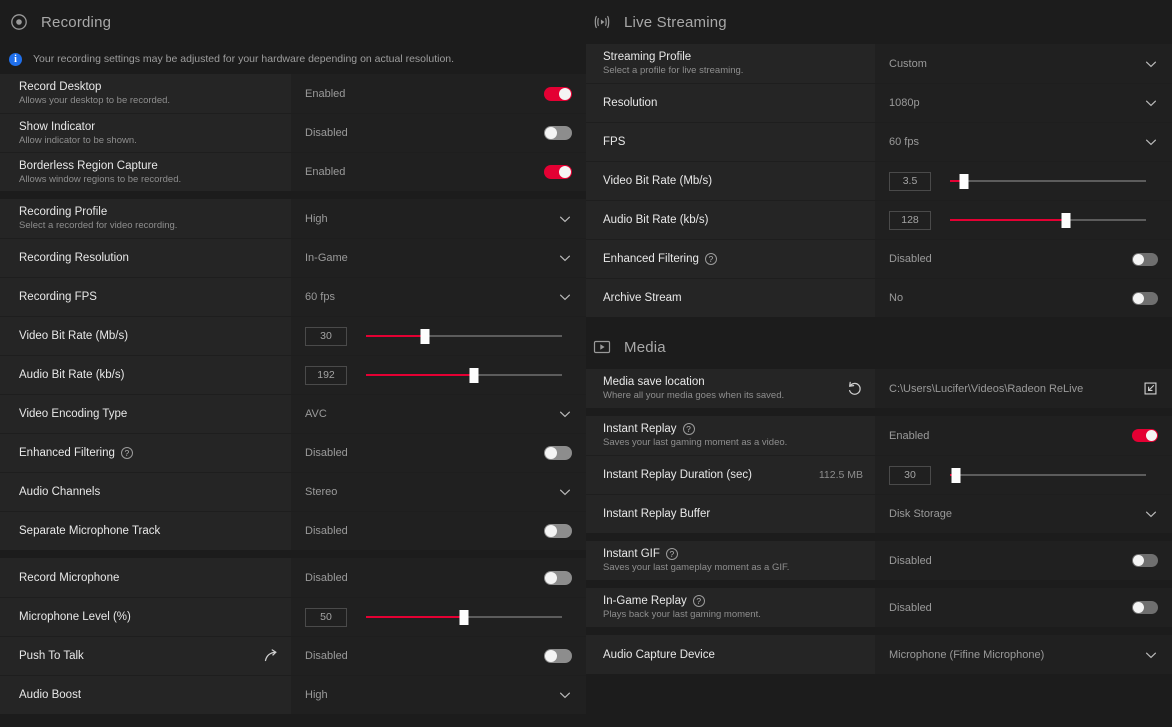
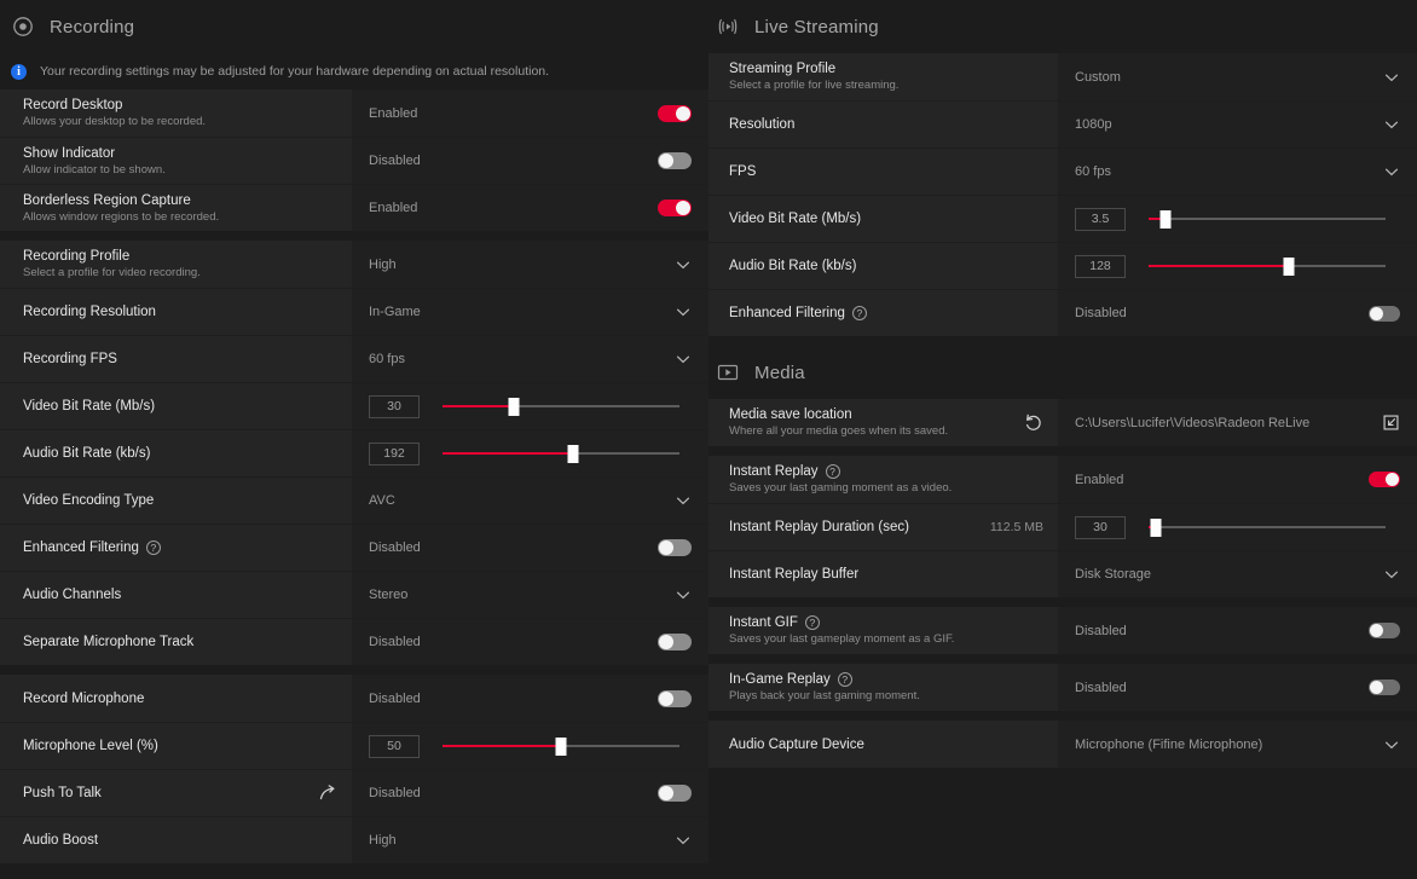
  Recording
  i
  Your recording settings may be adjusted for your hardware depending on actual resolution.
  Record Desktop
  Allows your desktop to be recorded.
  Enabled
  Show Indicator
  Allow indicator to be shown.
  Disabled
  Borderless Region Capture
  Allows window regions to be recorded.
  Enabled
  Recording Profile
- Select a recorded for video recording.
+ Select a profile for video recording.
  High
  Recording Resolution
  In-Game
  Recording FPS
  60 fps
  Video Bit Rate (Mb/s)
  30
  Audio Bit Rate (kb/s)
  192
  Video Encoding Type
  AVC
  Enhanced Filtering
  ?
  Disabled
  Audio Channels
  Stereo
  Separate Microphone Track
  Disabled
  Record Microphone
  Disabled
  Microphone Level (%)
  50
  Push To Talk
  Disabled
  Audio Boost
  High
  Live Streaming
  Streaming Profile
  Select a profile for live streaming.
  Custom
  Resolution
  1080p
  FPS
  60 fps
  Video Bit Rate (Mb/s)
  3.5
  Audio Bit Rate (kb/s)
  128
  Enhanced Filtering
  ?
  Disabled
- Archive Stream
- No
  Media
  Media save location
  Where all your media goes when its saved.
  C:\Users\Lucifer\Videos\Radeon ReLive
  Instant Replay
  ?
  Saves your last gaming moment as a video.
  Enabled
  Instant Replay Duration (sec)
  112.5 MB
  30
  Instant Replay Buffer
  Disk Storage
  Instant GIF
  ?
  Saves your last gameplay moment as a GIF.
  Disabled
  In-Game Replay
  ?
  Plays back your last gaming moment.
  Disabled
  Audio Capture Device
  Microphone (Fifine Microphone)
